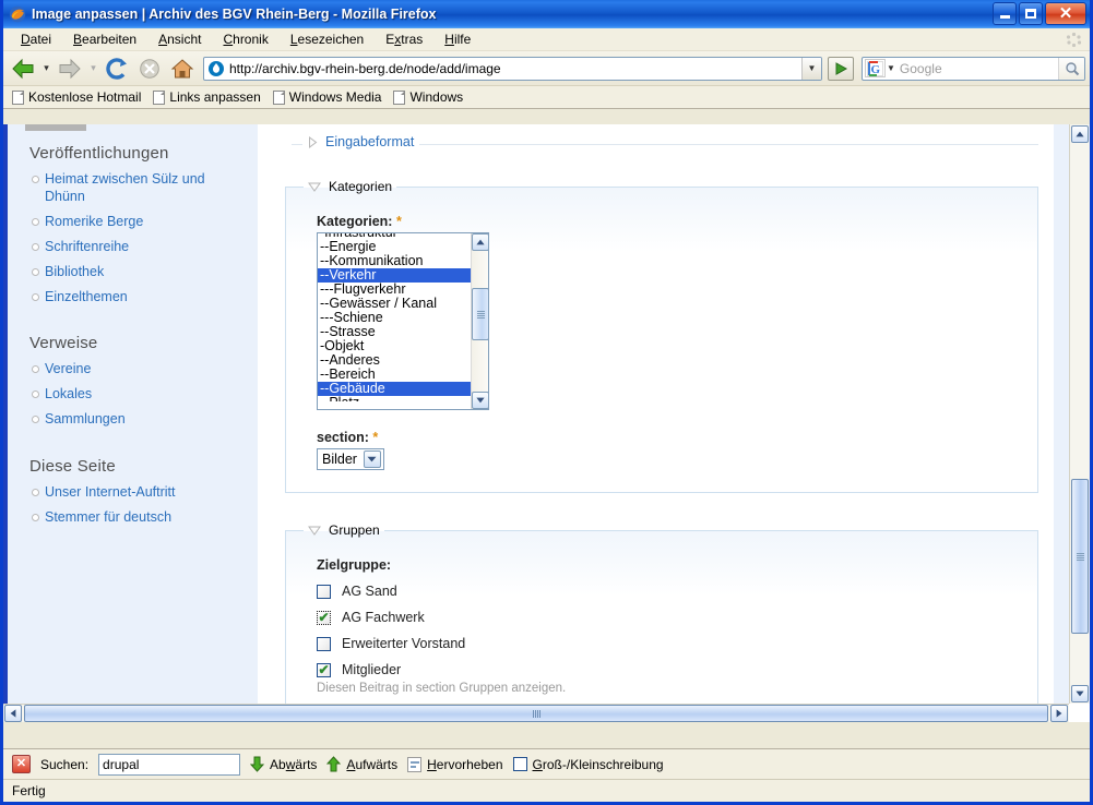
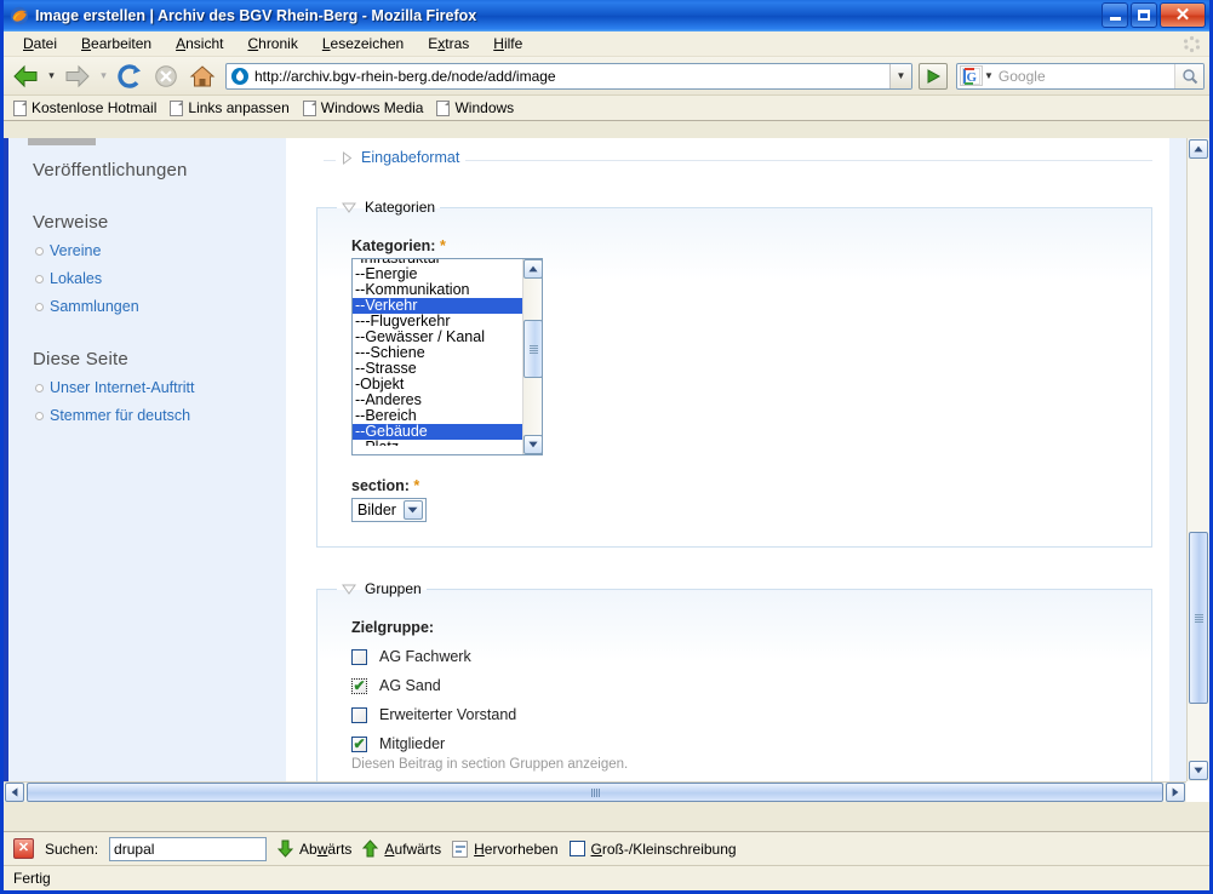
- Image anpassen | Archiv des BGV Rhein-Berg - Mozilla Firefox
+ Image erstellen | Archiv des BGV Rhein-Berg - Mozilla Firefox
  ✕
  Datei
  Bearbeiten
  Ansicht
  Chronik
  Lesezeichen
  Extras
  Hilfe
  ▾
  ▾
  http://archiv.bgv-rhein-berg.de/node/add/image
  ▼
  G
  ▼
  Google
  Kostenlose Hotmail
  Links anpassen
  Windows Media
  Windows
  Veröffentlichungen
- Heimat zwischen Sülz und Dhünn
- Romerike Berge
- Schriftenreihe
- Bibliothek
- Einzelthemen
  Verweise
  Vereine
  Lokales
  Sammlungen
  Diese Seite
  Unser Internet-Auftritt
  Stemmer für deutsch
  Eingabeformat
  Kategorien
  Kategorien: *
  --Energie
  --Kommunikation
  --Verkehr
  ---Flugverkehr
  --Gewässer / Kanal
  ---Schiene
  --Strasse
  -Objekt
  --Anderes
  --Bereich
  --Gebäude
  section: *
  Bilder
  Gruppen
  Zielgruppe:
- AG Sand
+ AG Fachwerk
  ✔
- AG Fachwerk
+ AG Sand
  Erweiterter Vorstand
  ✔
  Mitglieder
  Diesen Beitrag in section Gruppen anzeigen.
  ✕
  Suchen:
  drupal
  Abwärts
  Aufwärts
  Hervorheben
  Groß-/Kleinschreibung
  Fertig
